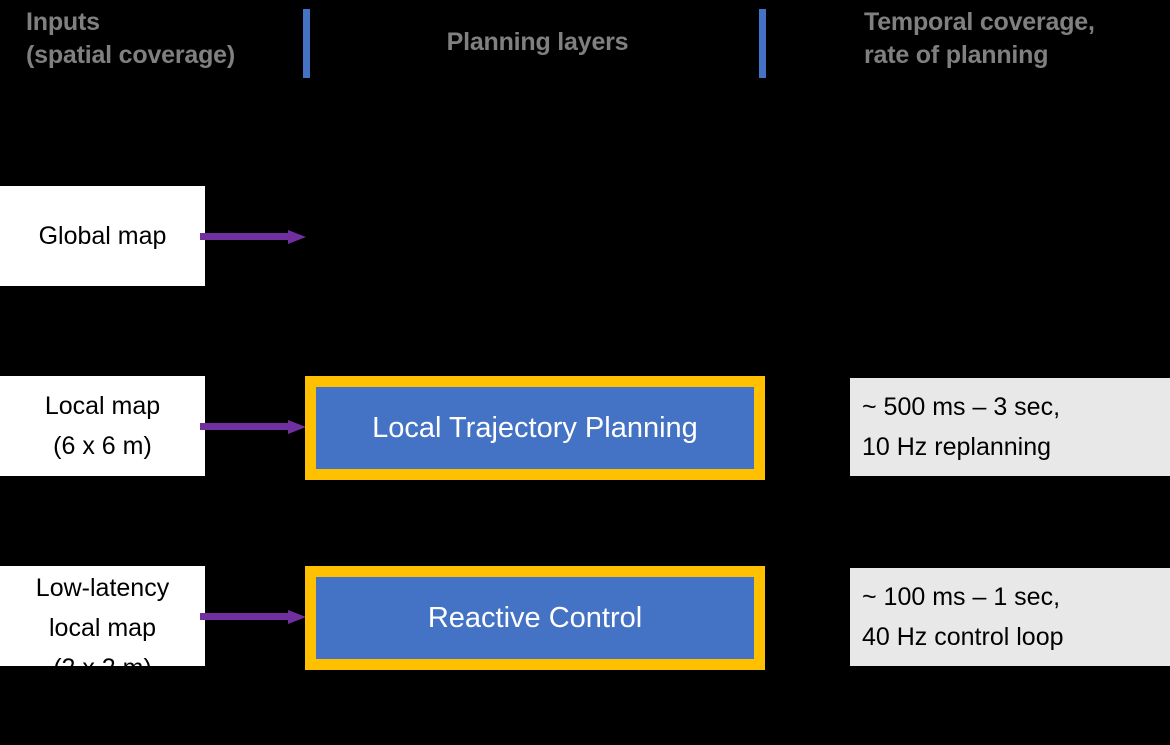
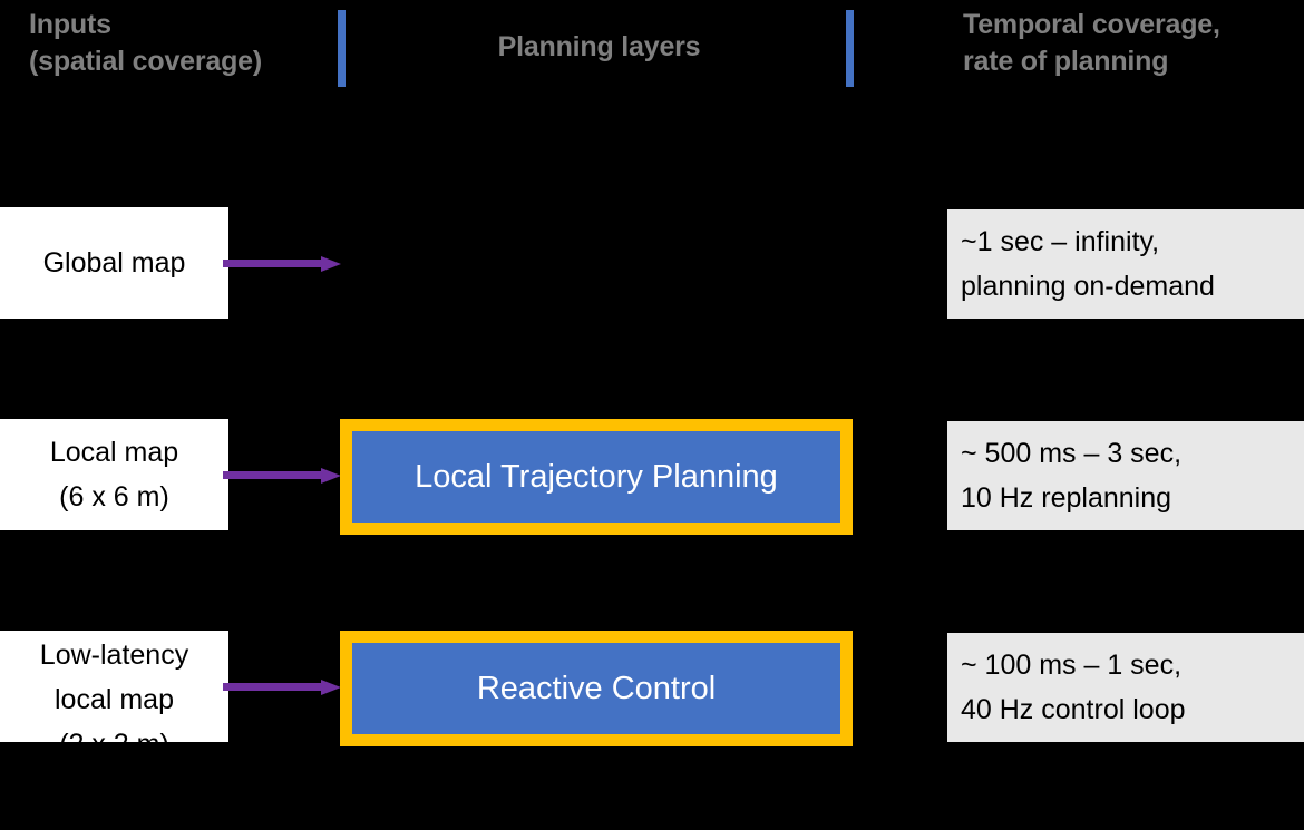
  Inputs
  (spatial coverage)
  Planning layers
  Temporal coverage,
  rate of planning
  Global map
+ ~1 sec – infinity,
+ planning on-demand
  Local map
  (6 x 6 m)
  Local Trajectory Planning
  ~ 500 ms – 3 sec,
  10 Hz replanning
  Low-latency
  local map
  Reactive Control
  ~ 100 ms – 1 sec,
  40 Hz control loop
